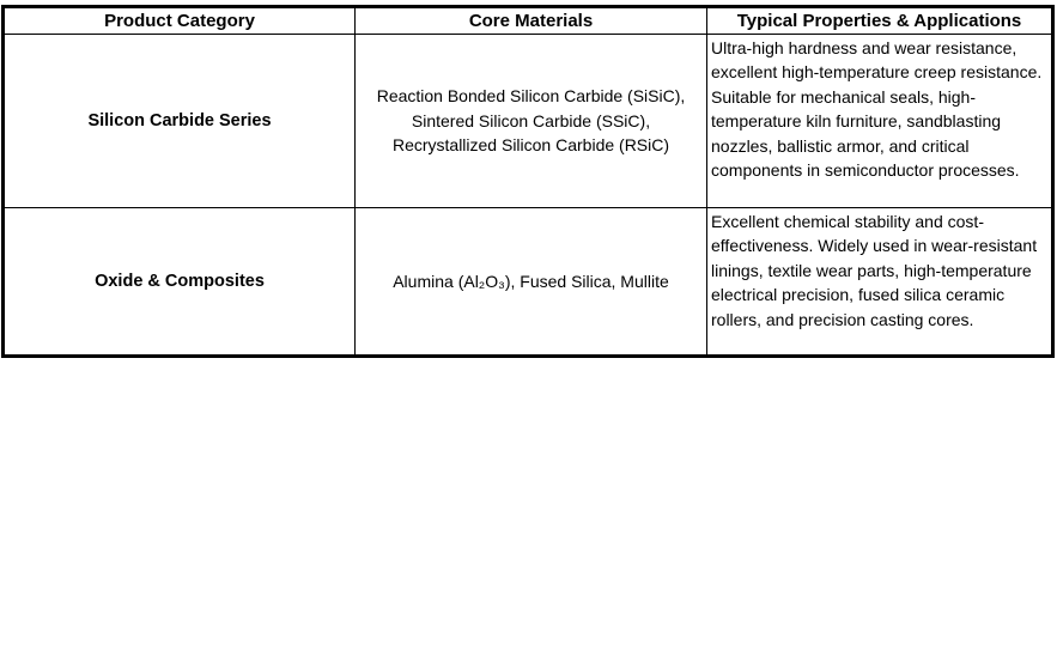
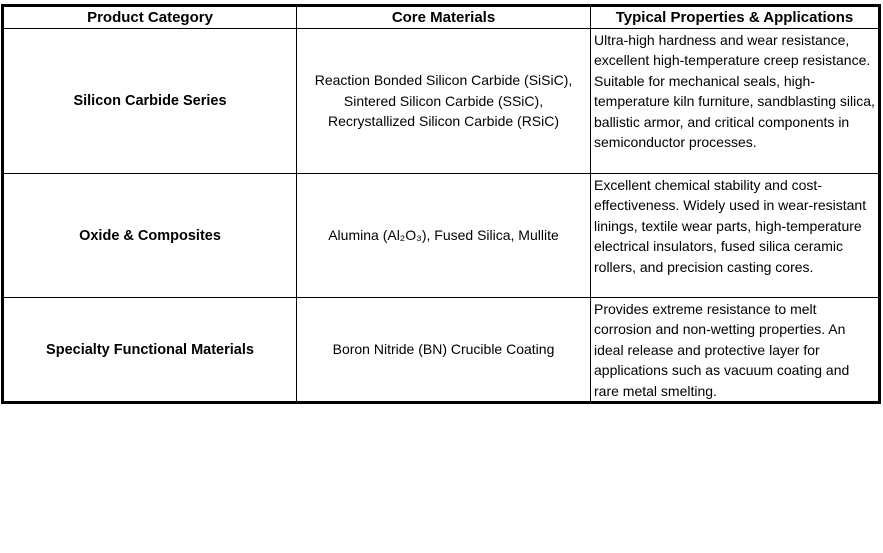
  Product Category	Core Materials	Typical Properties & Applications
- Silicon Carbide Series	Reaction Bonded Silicon Carbide (SiSiC), Sintered Silicon Carbide (SSiC), Recrystallized Silicon Carbide (RSiC)	Ultra-high hardness and wear resistance, excellent high-temperature creep resistance. Suitable for mechanical seals, high-temperature kiln furniture, sandblasting nozzles, ballistic armor, and critical components in semiconductor processes.
+ Silicon Carbide Series	Reaction Bonded Silicon Carbide (SiSiC), Sintered Silicon Carbide (SSiC), Recrystallized Silicon Carbide (RSiC)	Ultra-high hardness and wear resistance, excellent high-temperature creep resistance. Suitable for mechanical seals, high-temperature kiln furniture, sandblasting silica, ballistic armor, and critical components in semiconductor processes.
- Oxide & Composites	Alumina (Al₂O₃), Fused Silica, Mullite	Excellent chemical stability and cost-effectiveness. Widely used in wear-resistant linings, textile wear parts, high-temperature electrical precision, fused silica ceramic rollers, and precision casting cores.
+ Oxide & Composites	Alumina (Al₂O₃), Fused Silica, Mullite	Excellent chemical stability and cost-effectiveness. Widely used in wear-resistant linings, textile wear parts, high-temperature electrical insulators, fused silica ceramic rollers, and precision casting cores.
+ Specialty Functional Materials	Boron Nitride (BN) Crucible Coating	Provides extreme resistance to melt corrosion and non-wetting properties. An ideal release and protective layer for applications such as vacuum coating and rare metal smelting.
